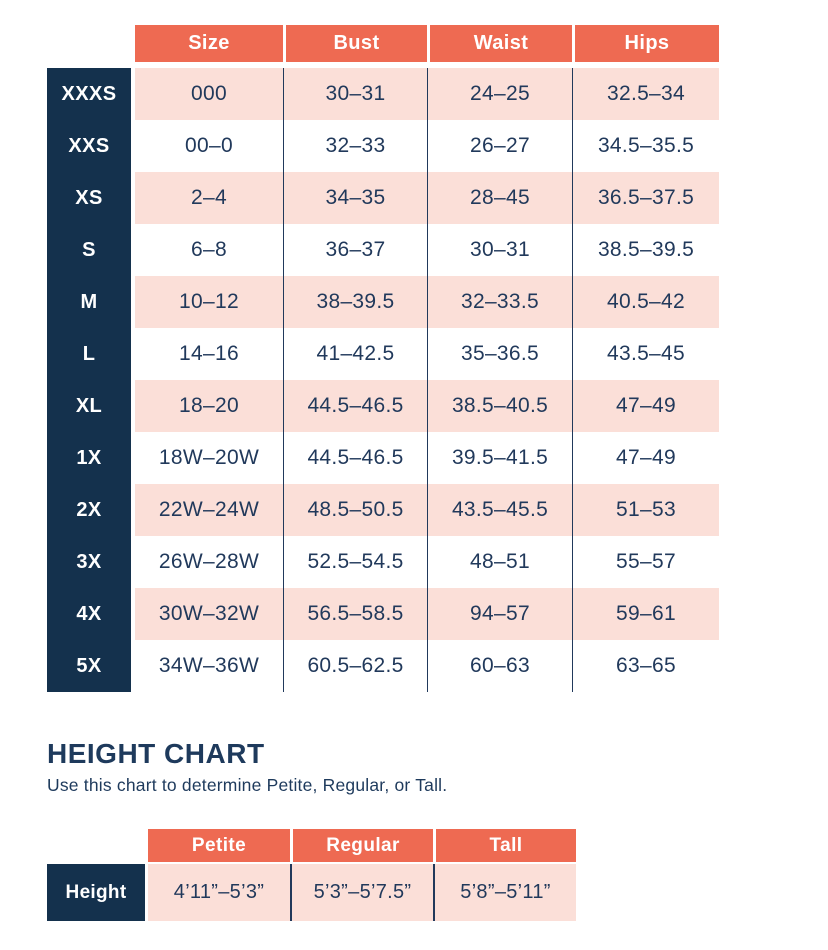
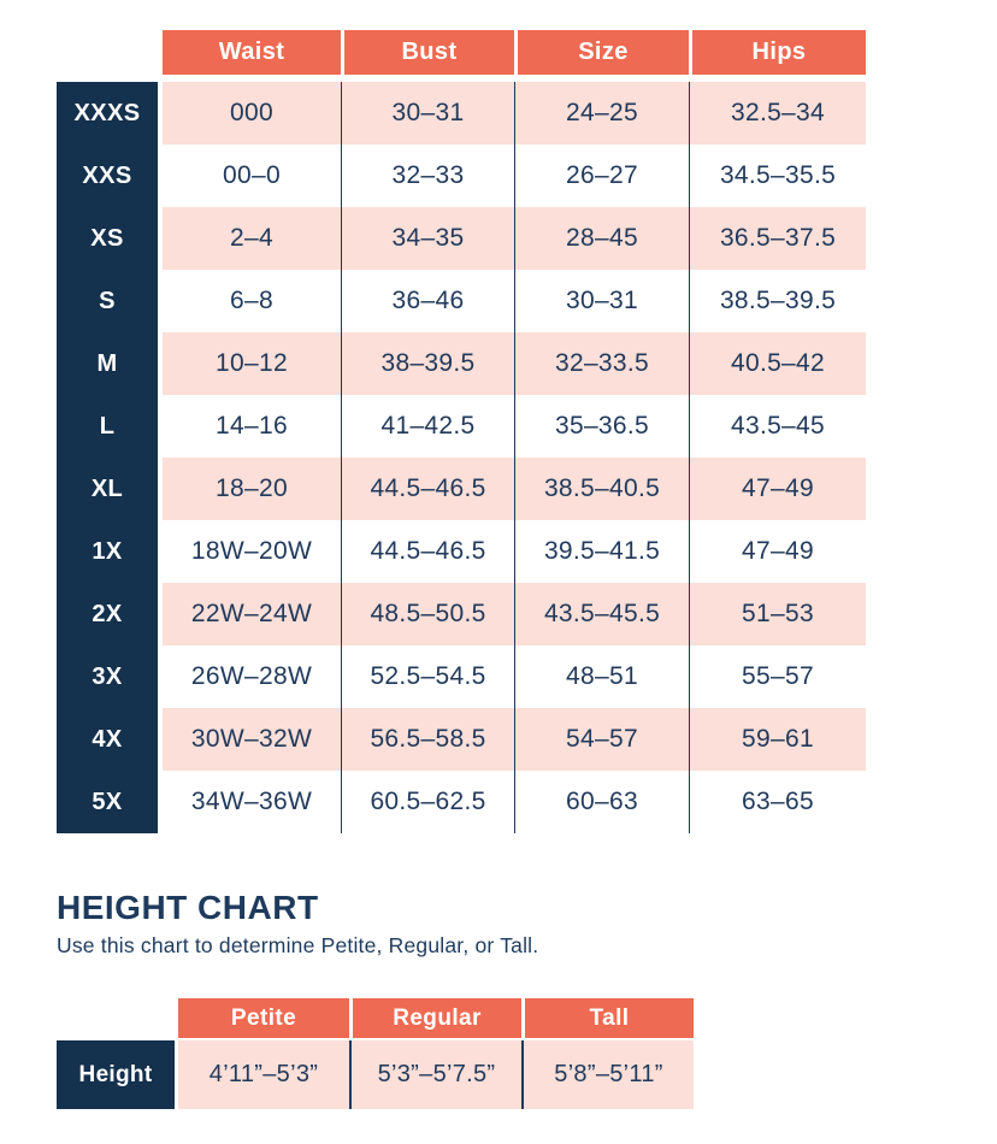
- Size
+ Waist
  Bust
- Waist
+ Size
  Hips
  XXXS
  000
  30–31
  24–25
  32.5–34
  XXS
  00–0
  32–33
  26–27
  34.5–35.5
  XS
  2–4
  34–35
  28–45
  36.5–37.5
  S
  6–8
- 36–37
+ 36–46
  30–31
  38.5–39.5
  M
  10–12
  38–39.5
  32–33.5
  40.5–42
  L
  14–16
  41–42.5
  35–36.5
  43.5–45
  XL
  18–20
  44.5–46.5
  38.5–40.5
  47–49
  1X
  18W–20W
  44.5–46.5
  39.5–41.5
  47–49
  2X
  22W–24W
  48.5–50.5
  43.5–45.5
  51–53
  3X
  26W–28W
  52.5–54.5
  48–51
  55–57
  4X
  30W–32W
  56.5–58.5
- 94–57
+ 54–57
  59–61
  5X
  34W–36W
  60.5–62.5
  60–63
  63–65
  HEIGHT CHART
  Use this chart to determine Petite, Regular, or Tall.
  Petite
  Regular
  Tall
  Height
  4’11”–5’3”
  5’3”–5’7.5”
  5’8”–5’11”
